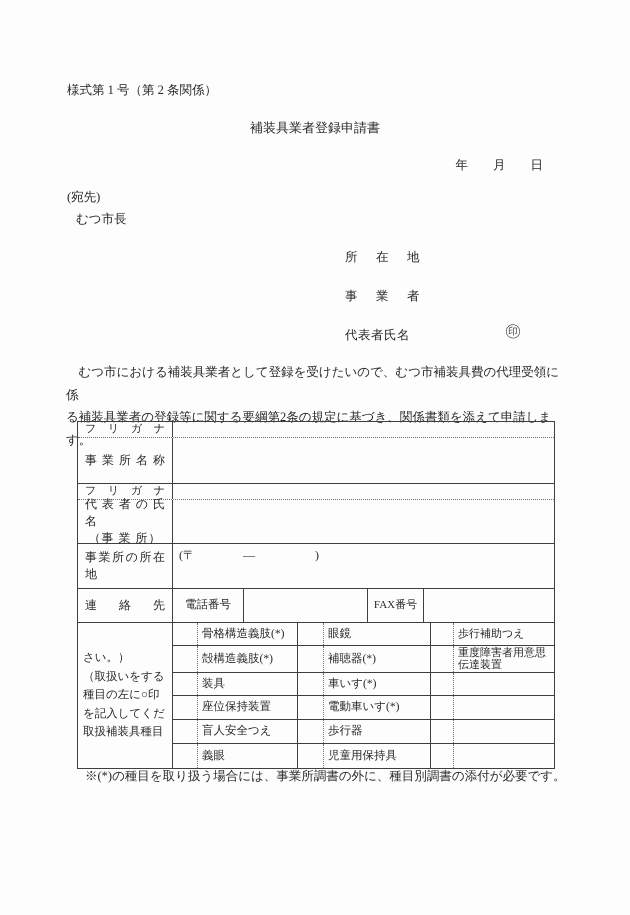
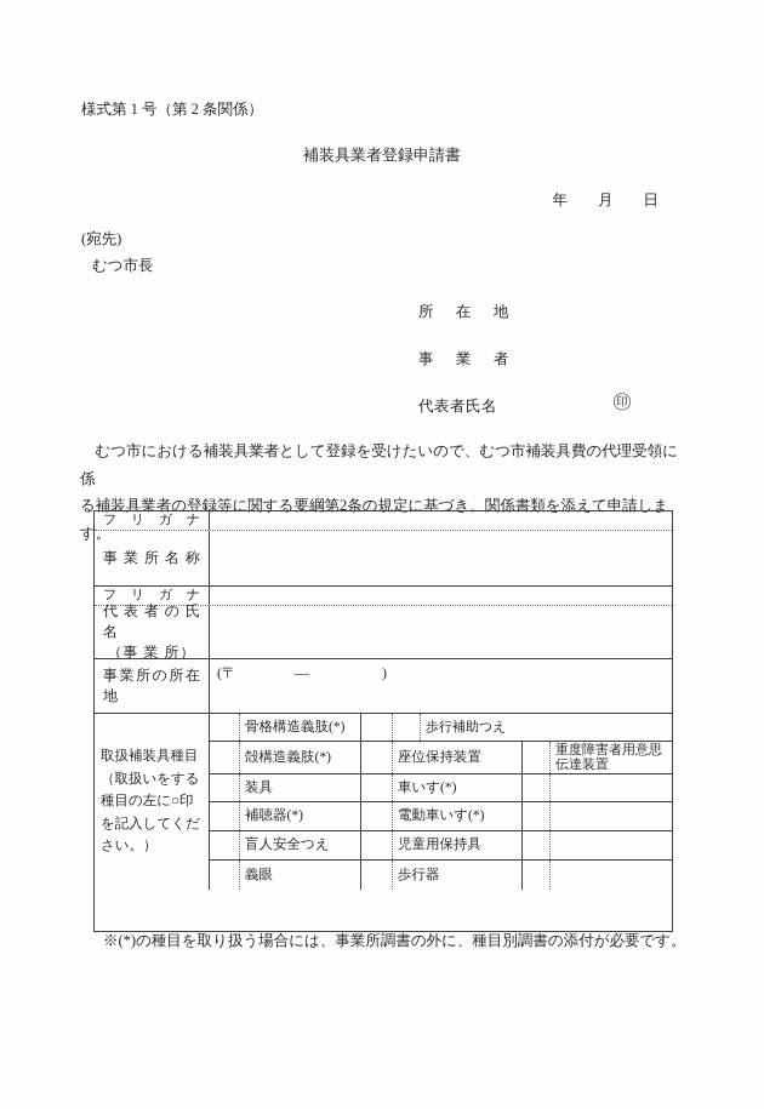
  様式第 1 号（第 2 条関係）
  補装具業者登録申請書
  年 月 日
  (宛先)
  むつ市長
  所 在 地
  事 業 者
  代表者氏名
  ㊞
  むつ市における補装具業者として登録を受けたいので、むつ市補装具費の代理受領に係
  る補装具業者の登録等に関する要綱第2条の規定に基づき、関係書類を添えて申請します。
  フ リ ガ ナ
  事 業 所 名 称
  フ リ ガ ナ
  代 表 者 の 氏 名
  （事 業 所）
  事業所の所在地
  (〒 ― )
- 連 絡 先
- 電話番号
- FAX番号
- さい。）
+ 取扱補装具種目
  （取扱いをする
  種目の左に○印
  を記入してくだ
- 取扱補装具種目
+ さい。）
  骨格構造義肢(*)
- 眼鏡
  歩行補助つえ
  殻構造義肢(*)
- 補聴器(*)
+ 座位保持装置
  重度障害者用意思伝達装置
  装具
  車いす(*)
- 座位保持装置
+ 補聴器(*)
  電動車いす(*)
  盲人安全つえ
- 歩行器
+ 児童用保持具
  義眼
- 児童用保持具
+ 歩行器
  ※(*)の種目を取り扱う場合には、事業所調書の外に、種目別調書の添付が必要です。
